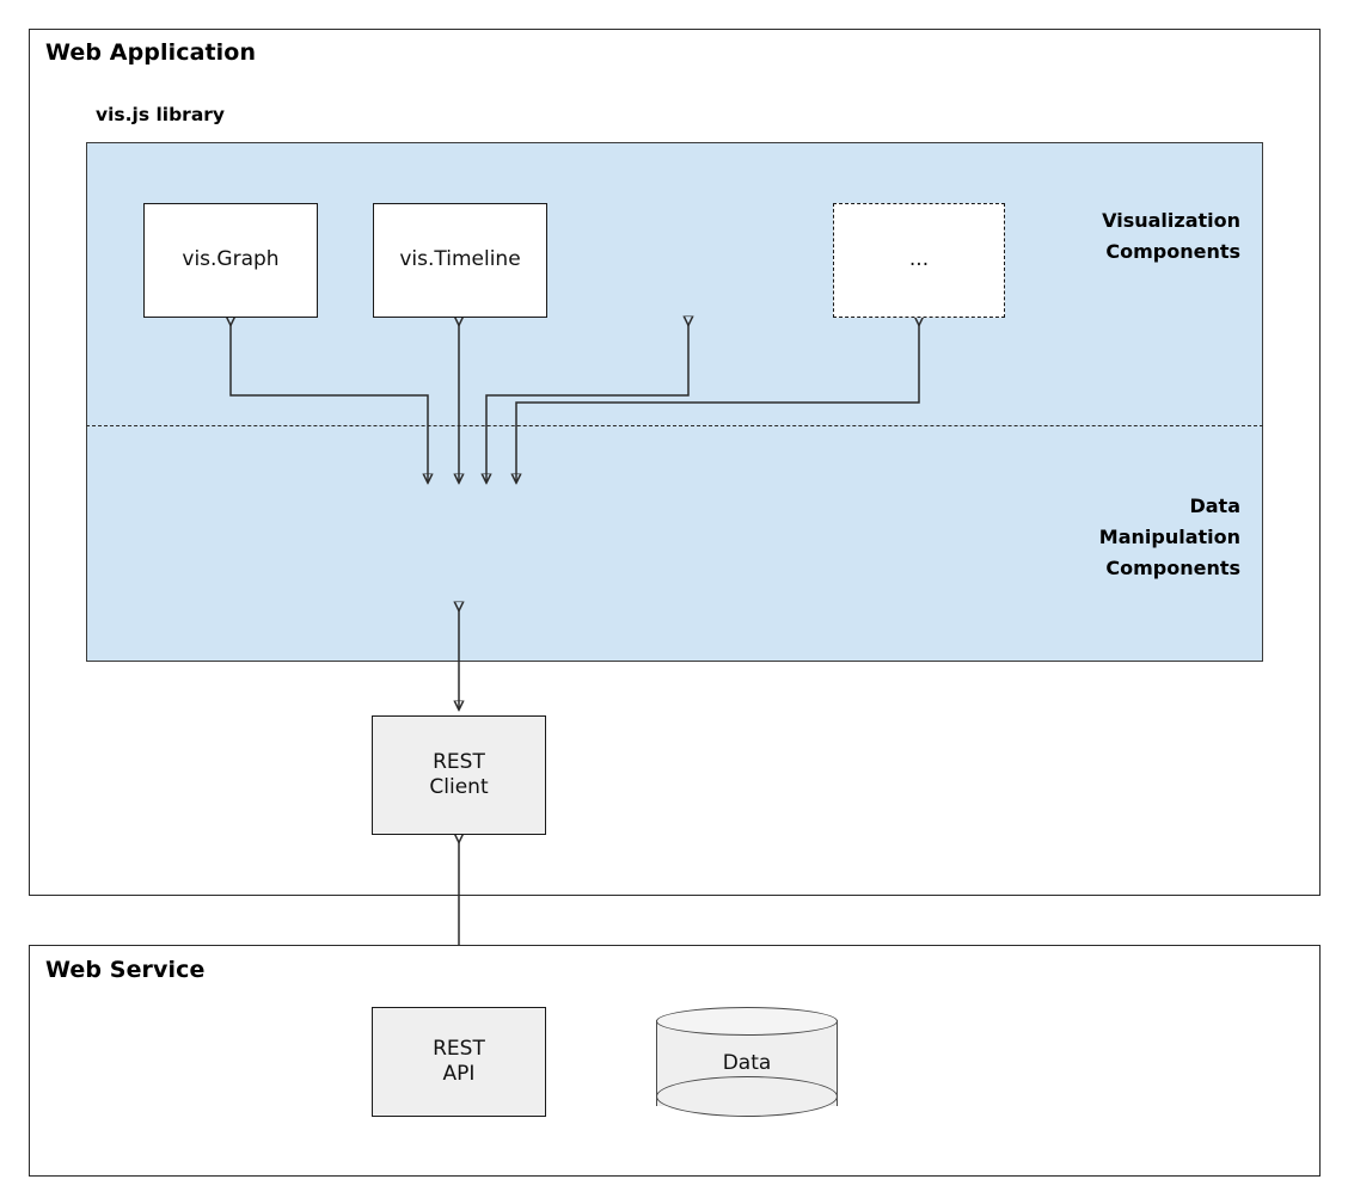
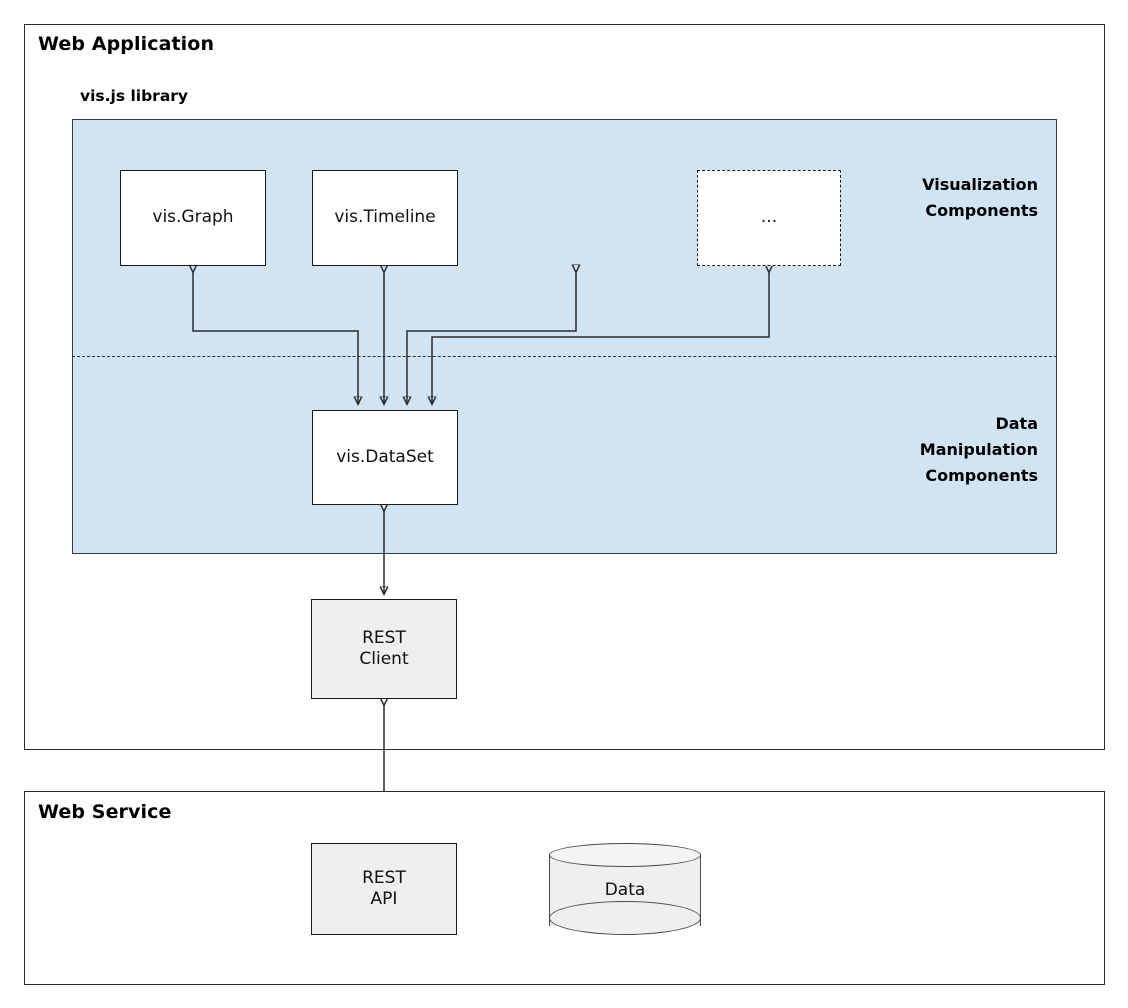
  Web Application
  vis.js library
  Visualization
  Components
  Data
  Manipulation
  Components
  vis.Graph
  vis.Timeline
  ...
+ vis.DataSet
  REST
  Client
  Web Service
  REST
  API
  Data
